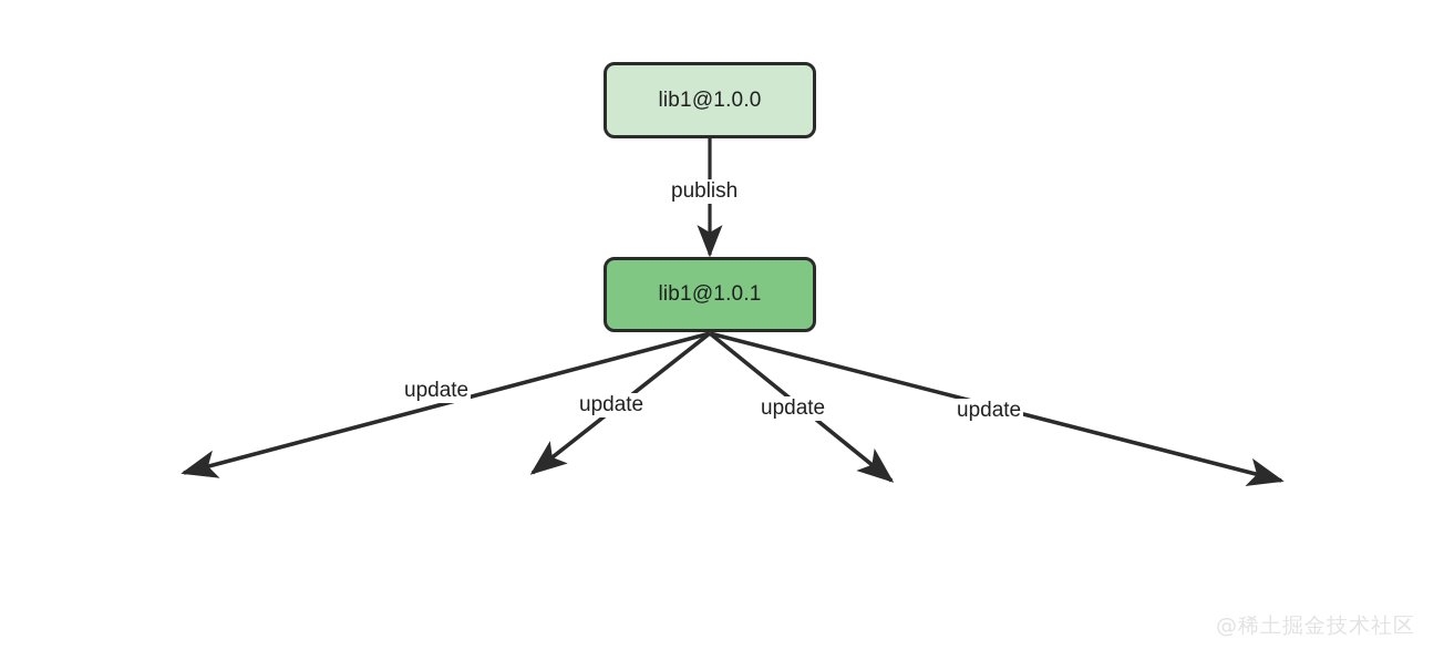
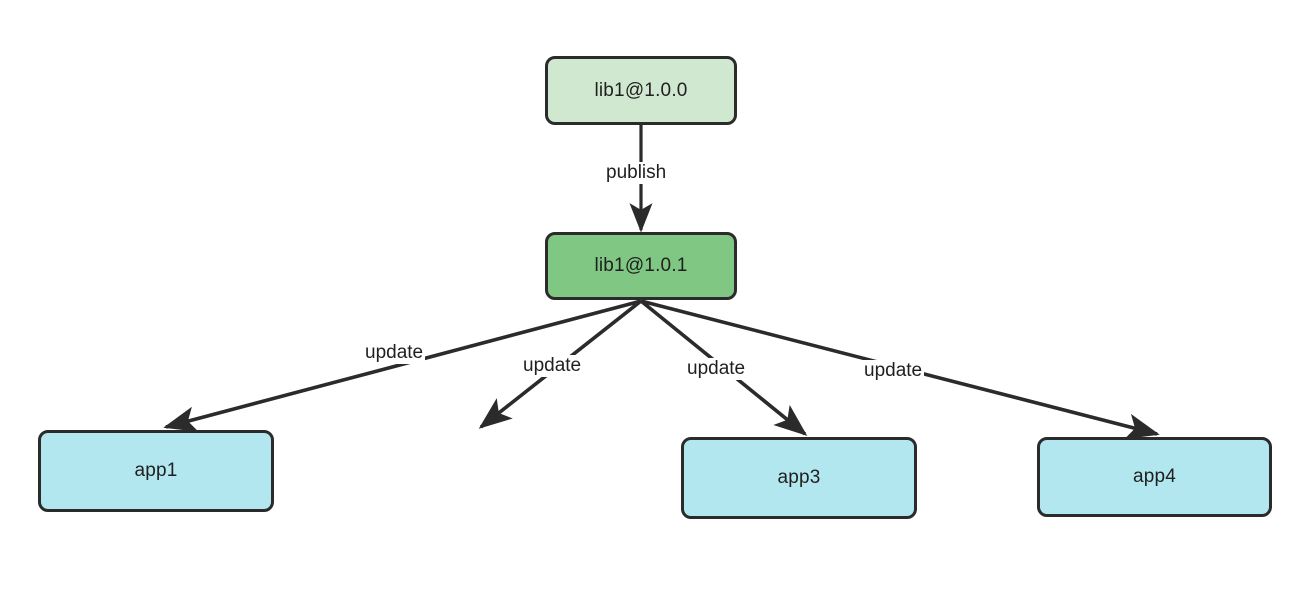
  lib1@1.0.0
  lib1@1.0.1
+ app1
+ app3
+ app4
  publish
  update
  update
  update
  update
- @稀土掘金技术社区
